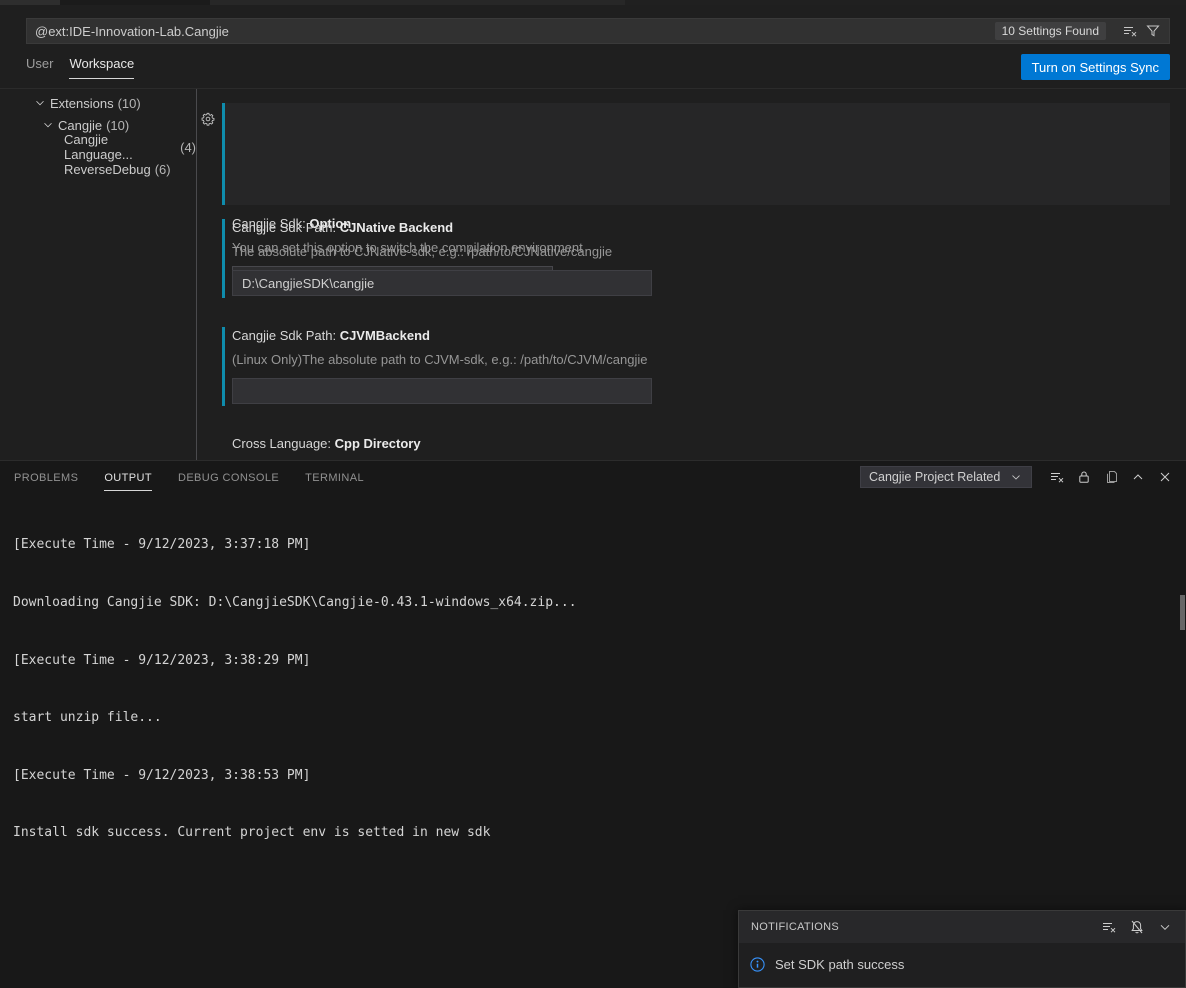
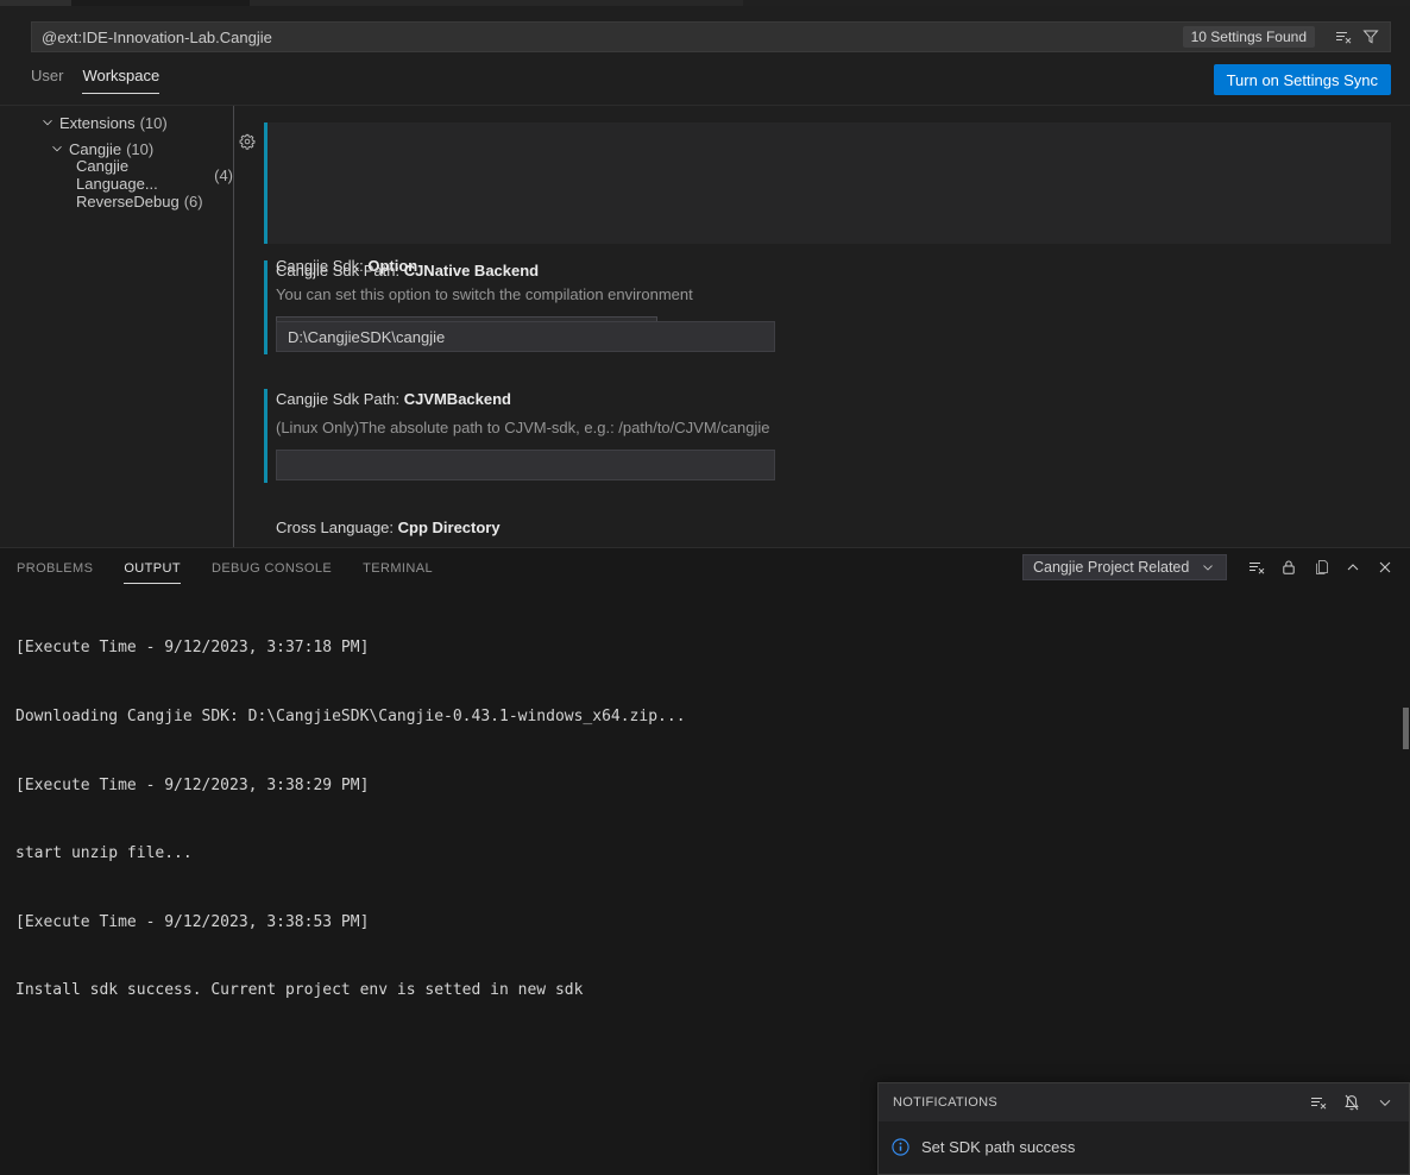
  @ext:IDE-Innovation-Lab.Cangjie
  10 Settings Found
  User
  Workspace
  Turn on Settings Sync
  Extensions
  (10)
  Cangjie
  (10)
  Cangjie Language...
  (4)
  ReverseDebug
  (6)
  Cangjie Sdk: Option
  You can set this option to switch the compilation environment
  Cangjie Sdk Path: CJNative Backend
- The absolute path to CJNative-sdk, e.g.: /path/to/CJNative/cangjie
  D:\CangjieSDK\cangjie
  Cangjie Sdk Path: CJVMBackend
  (Linux Only)The absolute path to CJVM-sdk, e.g.: /path/to/CJVM/cangjie
  Cross Language: Cpp Directory
  PROBLEMS
  OUTPUT
  DEBUG CONSOLE
  TERMINAL
  Cangjie Project Related
  [Execute Time - 9/12/2023, 3:37:18 PM]
  Downloading Cangjie SDK: D:\CangjieSDK\Cangjie-0.43.1-windows_x64.zip...
  [Execute Time - 9/12/2023, 3:38:29 PM]
  start unzip file...
  [Execute Time - 9/12/2023, 3:38:53 PM]
  Install sdk success. Current project env is setted in new sdk
  NOTIFICATIONS
  Set SDK path success
